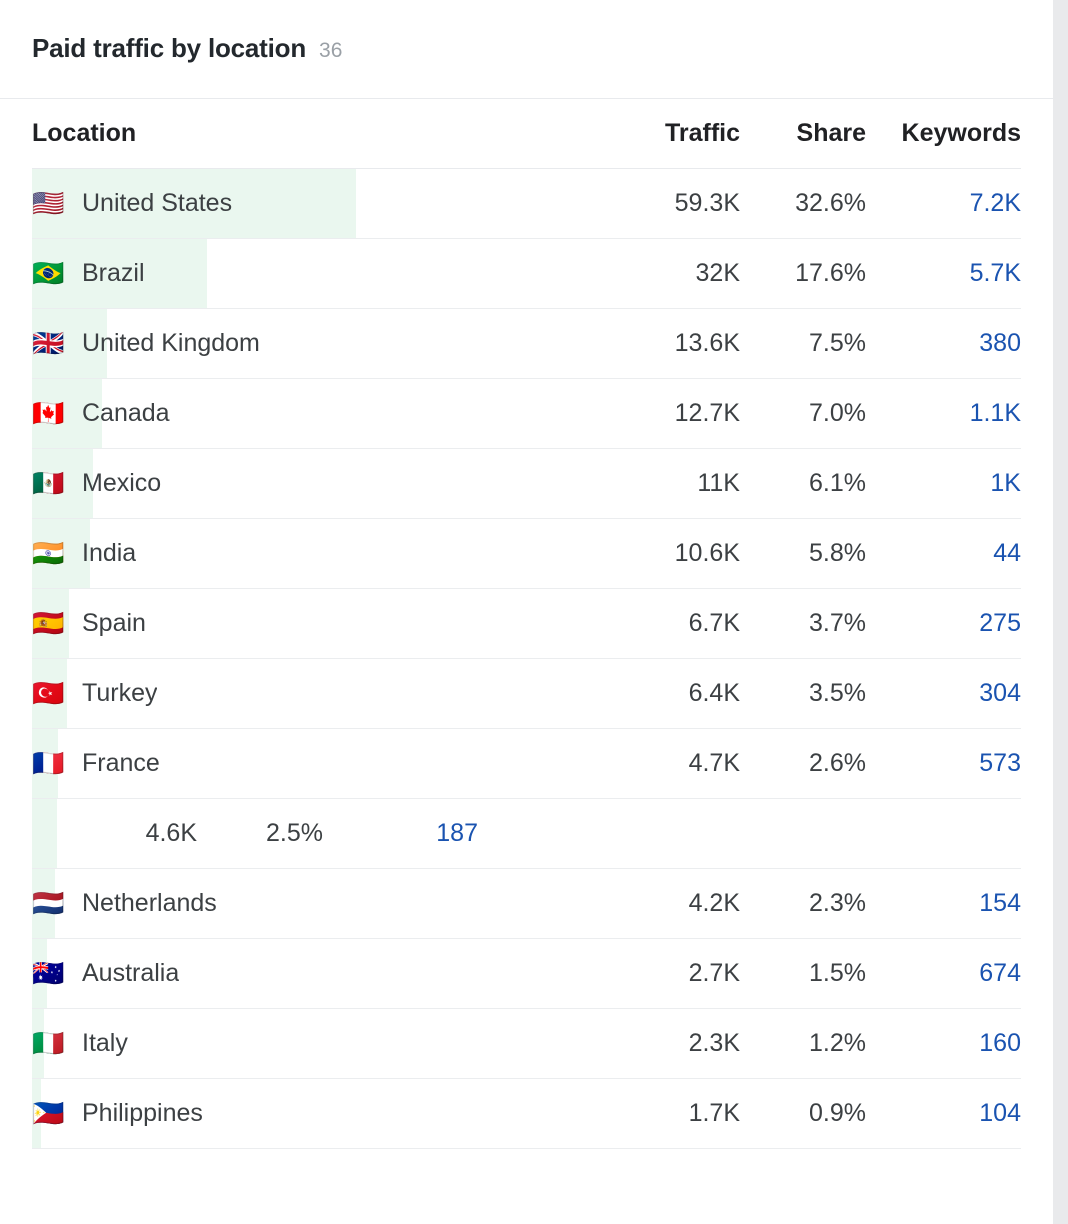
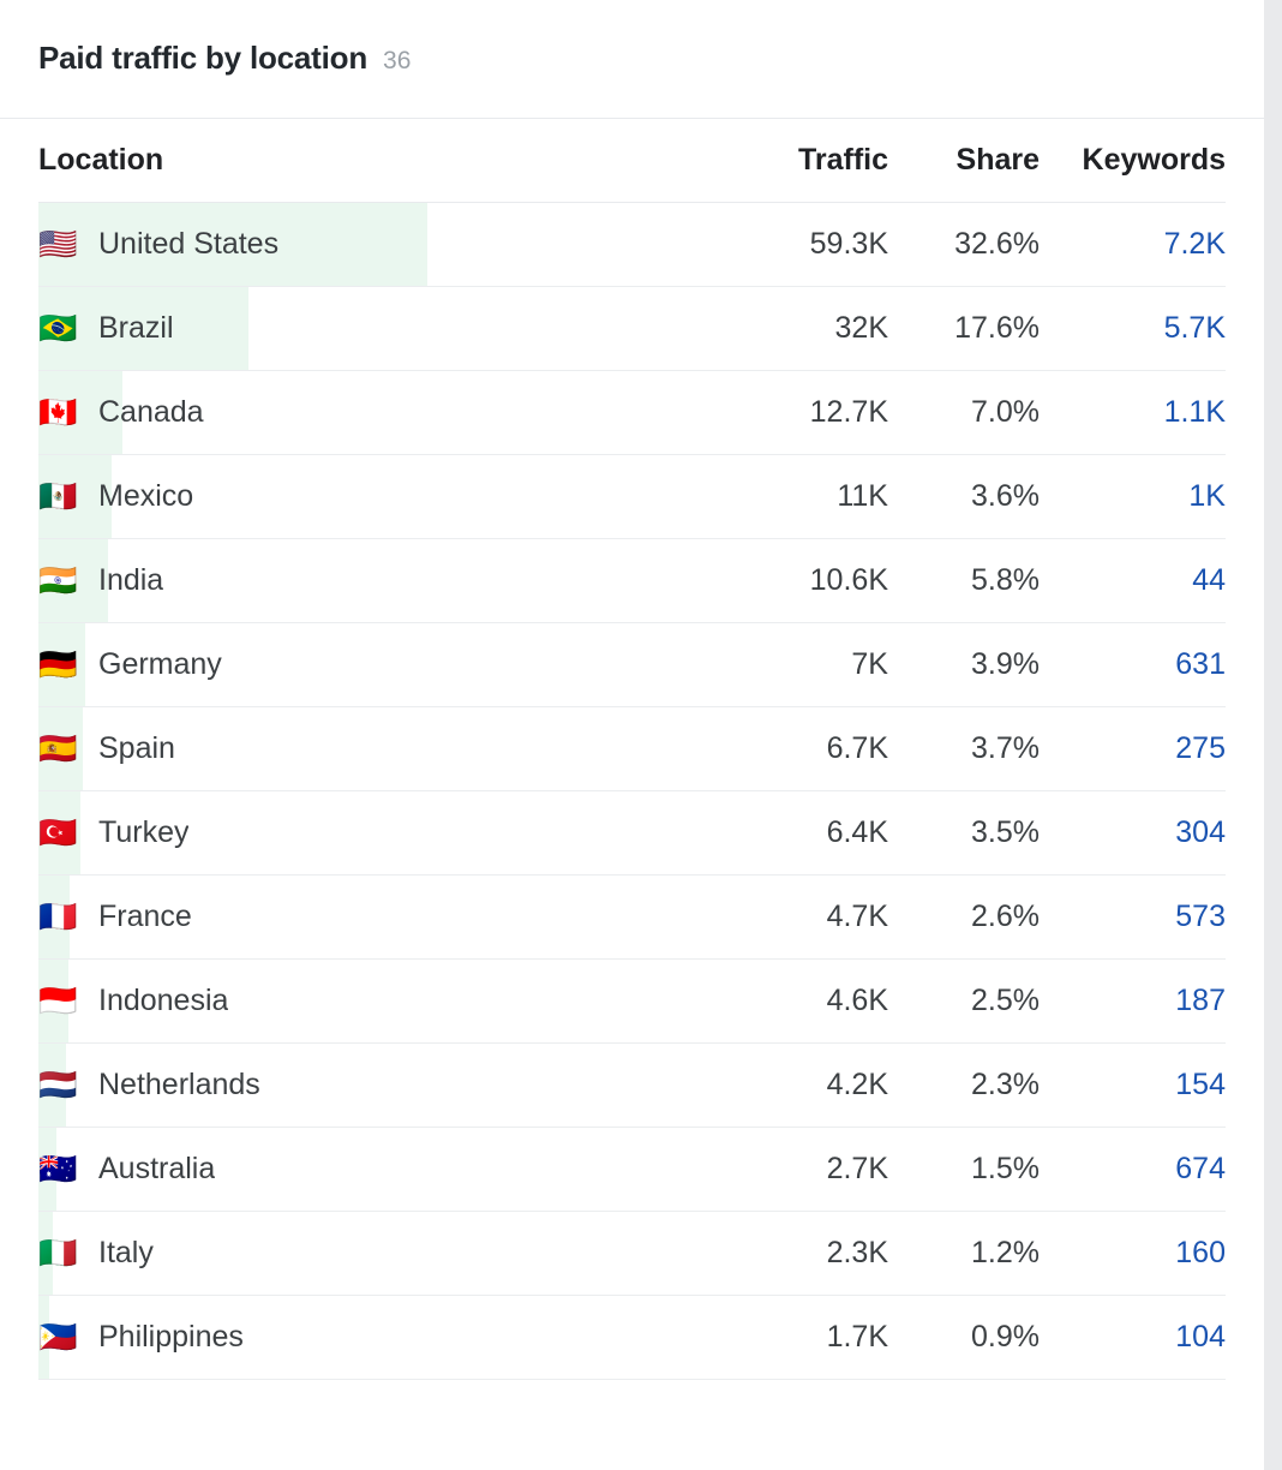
  Paid traffic by location
  36
  Location
  Traffic
  Share
  Keywords
  🇺🇸
  United States
  59.3K
  32.6%
  7.2K
  🇧🇷
  Brazil
  32K
  17.6%
  5.7K
- 🇬🇧
- United Kingdom
- 13.6K
- 7.5%
- 380
  🇨🇦
  Canada
  12.7K
  7.0%
  1.1K
  🇲🇽
  Mexico
  11K
- 6.1%
+ 3.6%
  1K
  🇮🇳
  India
  10.6K
  5.8%
  44
+ 🇩🇪
+ Germany
+ 7K
+ 3.9%
+ 631
  🇪🇸
  Spain
  6.7K
  3.7%
  275
  🇹🇷
  Turkey
  6.4K
  3.5%
  304
  🇫🇷
  France
  4.7K
  2.6%
  573
+ 🇮🇩
+ Indonesia
  4.6K
  2.5%
  187
  🇳🇱
  Netherlands
  4.2K
  2.3%
  154
  🇦🇺
  Australia
  2.7K
  1.5%
  674
  🇮🇹
  Italy
  2.3K
  1.2%
  160
  🇵🇭
  Philippines
  1.7K
  0.9%
  104
